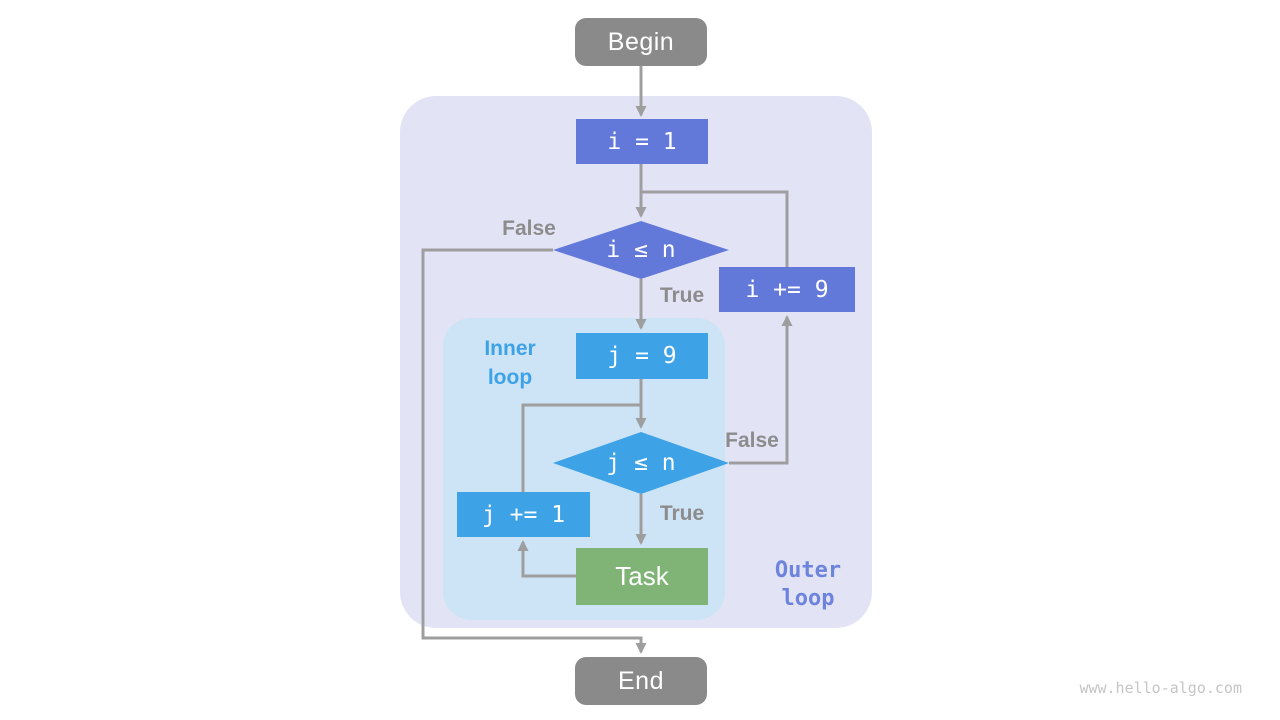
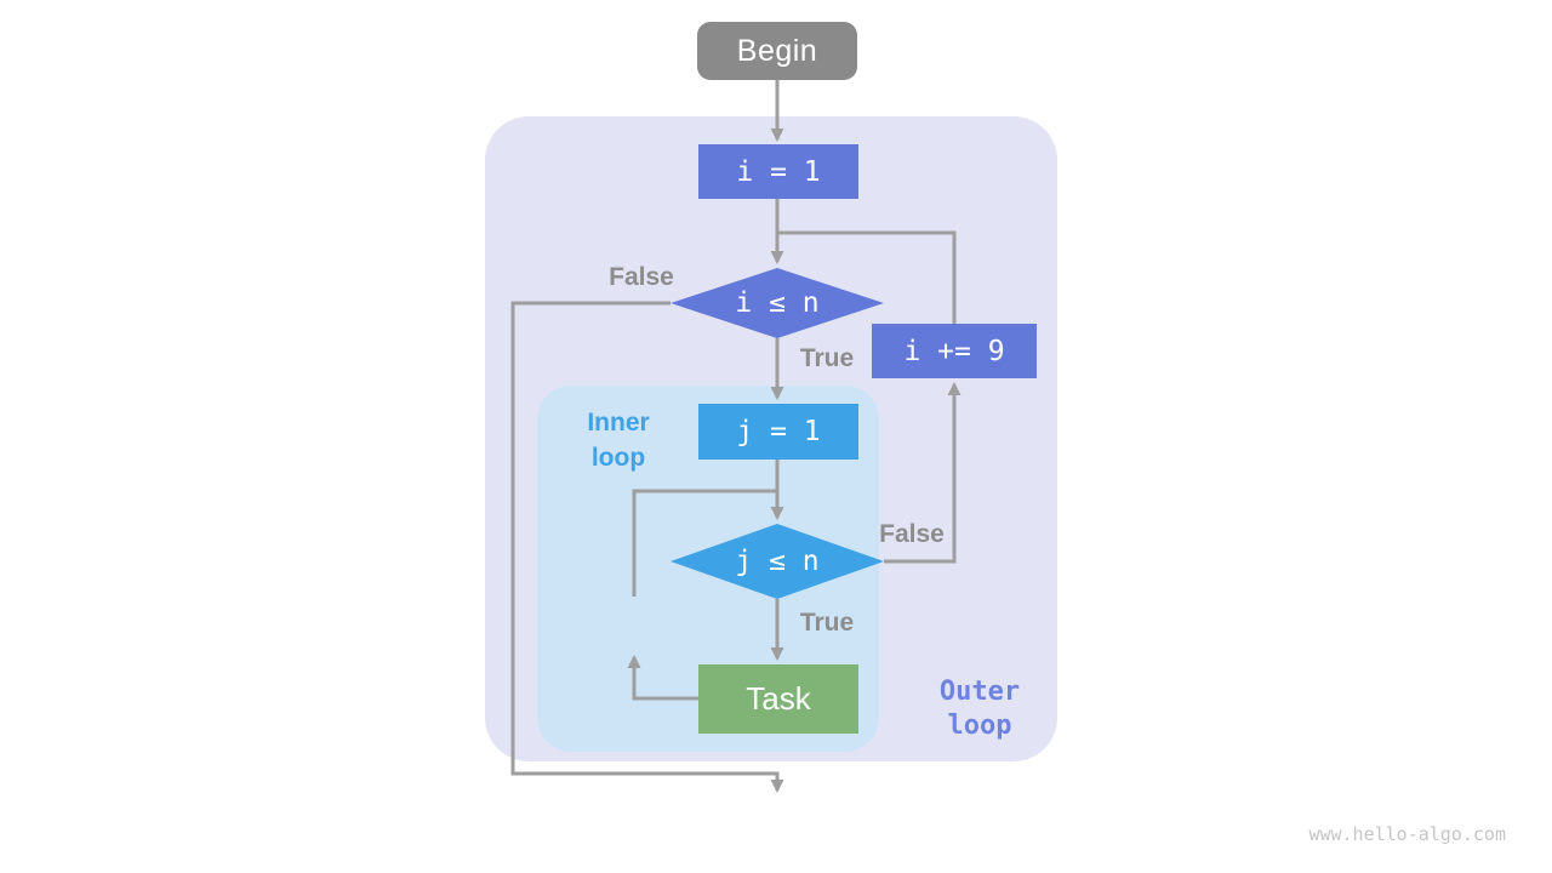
  Begin
  i = 1
  i ≤ n
  i += 9
- j = 9
+ j = 1
  j ≤ n
- j += 1
  Task
- End
  False
  True
  False
  True
  Inner
  loop
  Outer
  loop
  www.hello-algo.com
